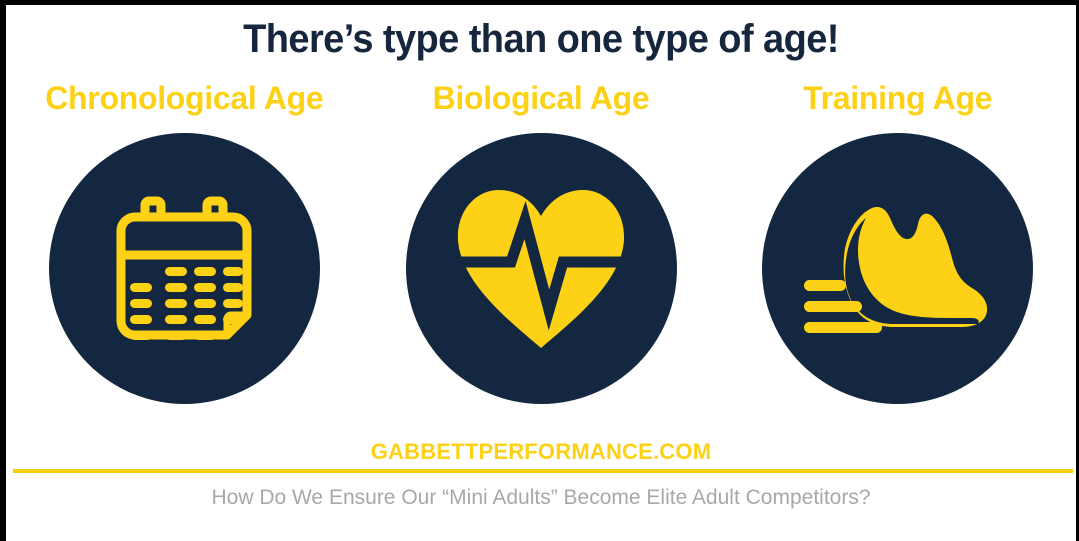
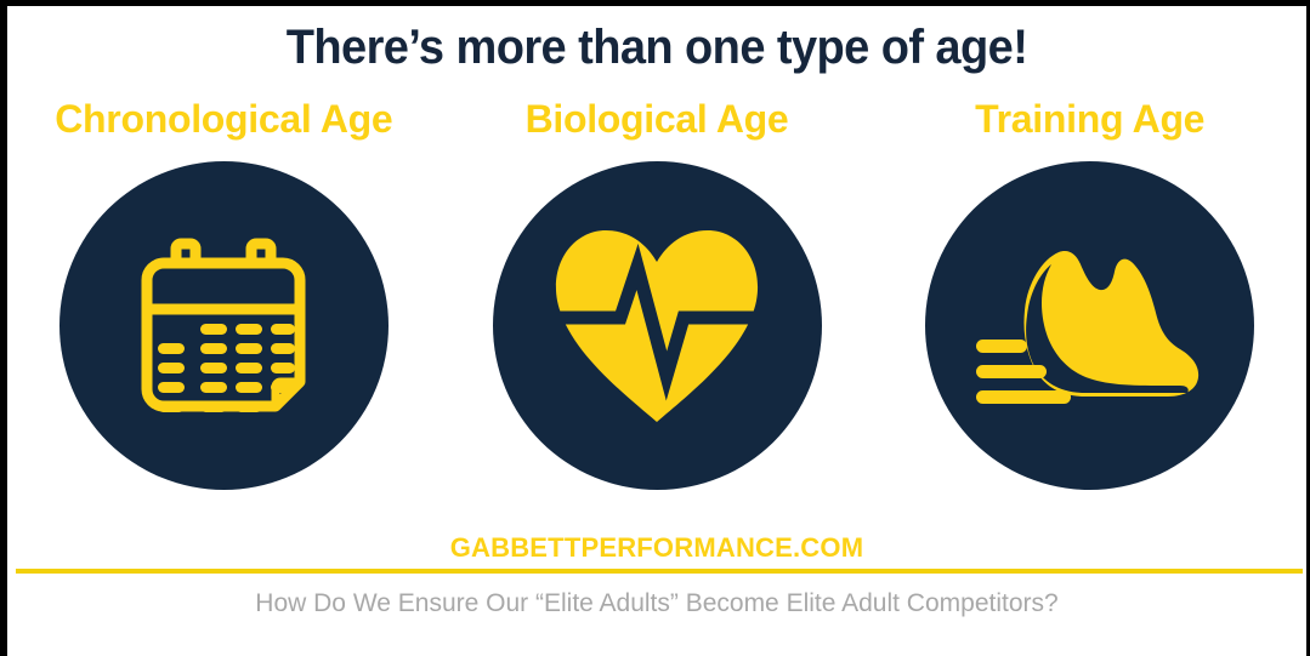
- There’s type than one type of age!
+ There’s more than one type of age!
  Chronological Age
  Biological Age
  Training Age
  GABBETTPERFORMANCE.COM
- How Do We Ensure Our “Mini Adults” Become Elite Adult Competitors?
+ How Do We Ensure Our “Elite Adults” Become Elite Adult Competitors?
